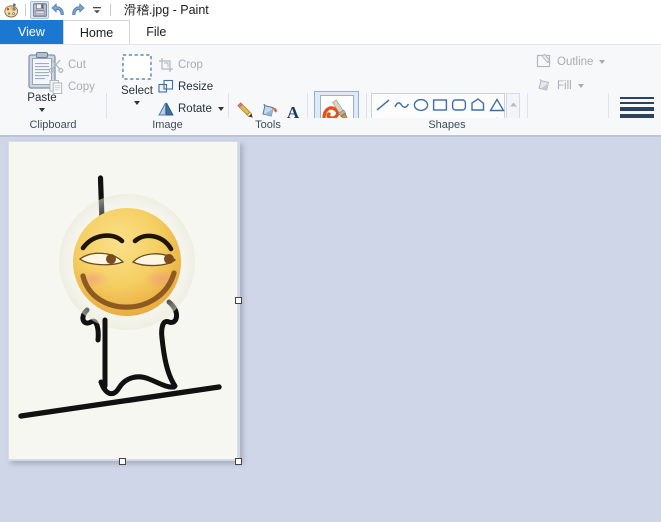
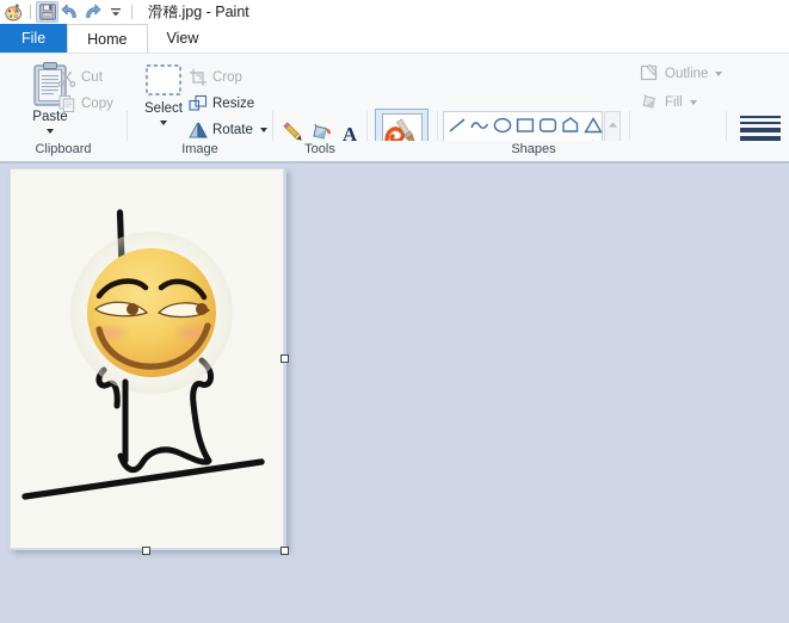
  滑稽.jpg - Paint
- View
+ File
  Home
- File
+ View
  Paste
  Cut
  Copy
  Select
  Crop
  Resize
  Rotate
  A
  Outline
  Fill
  Clipboard
  Image
  Tools
  Shapes
